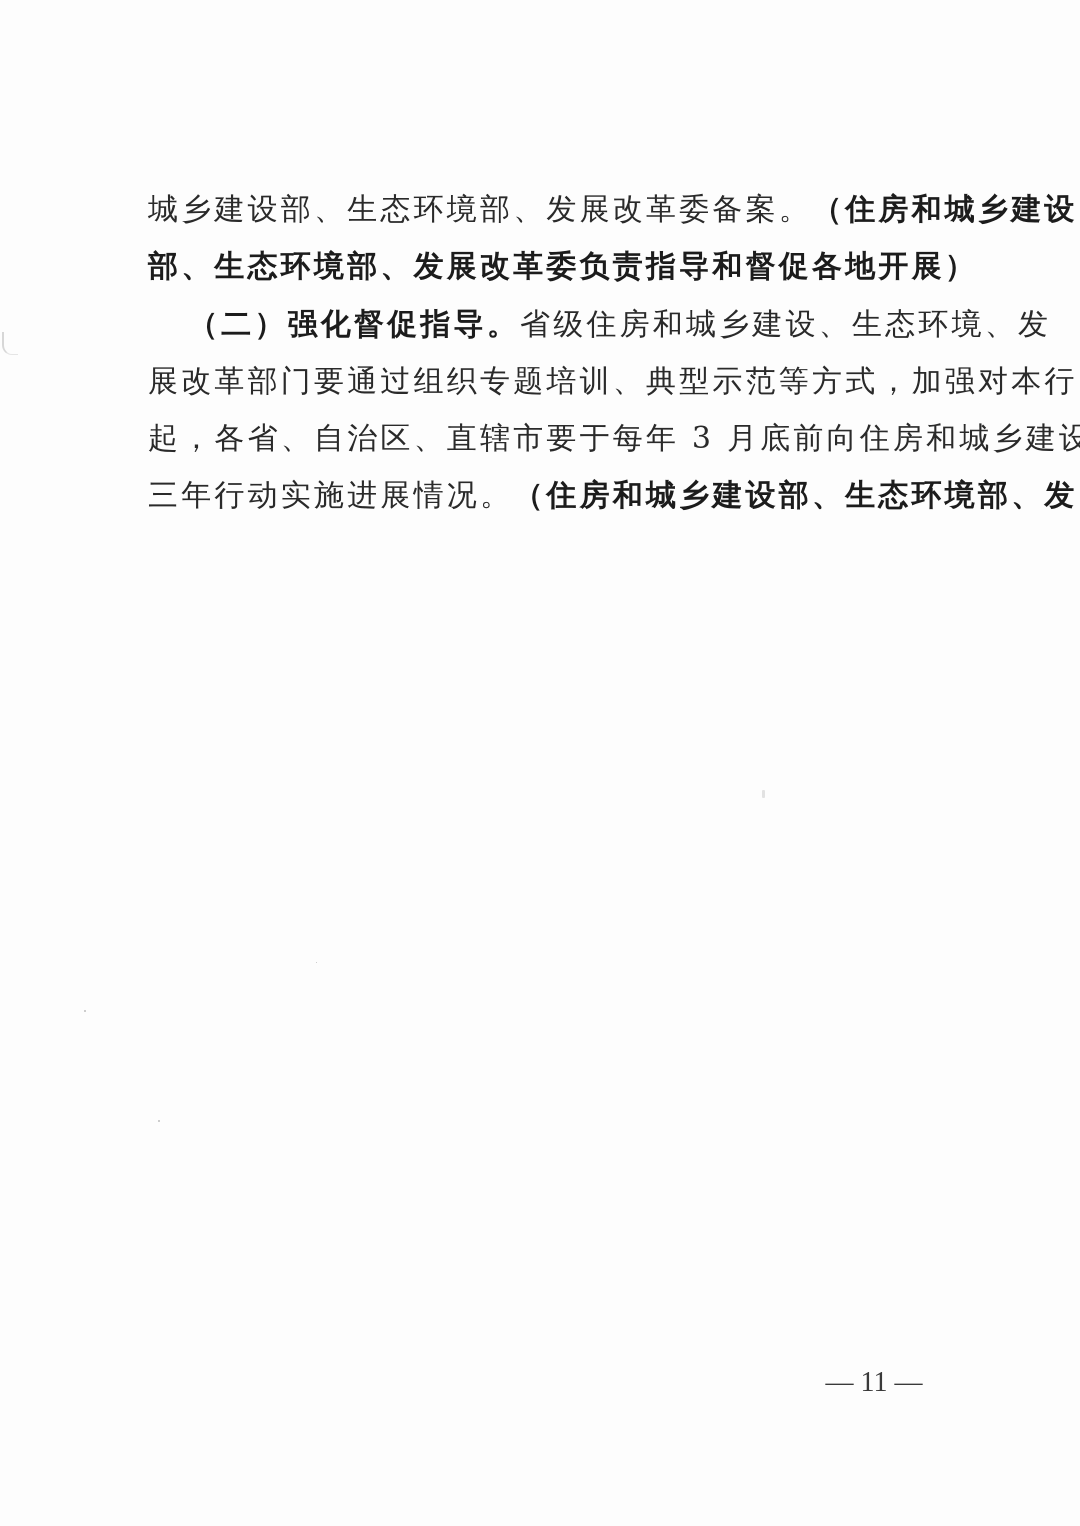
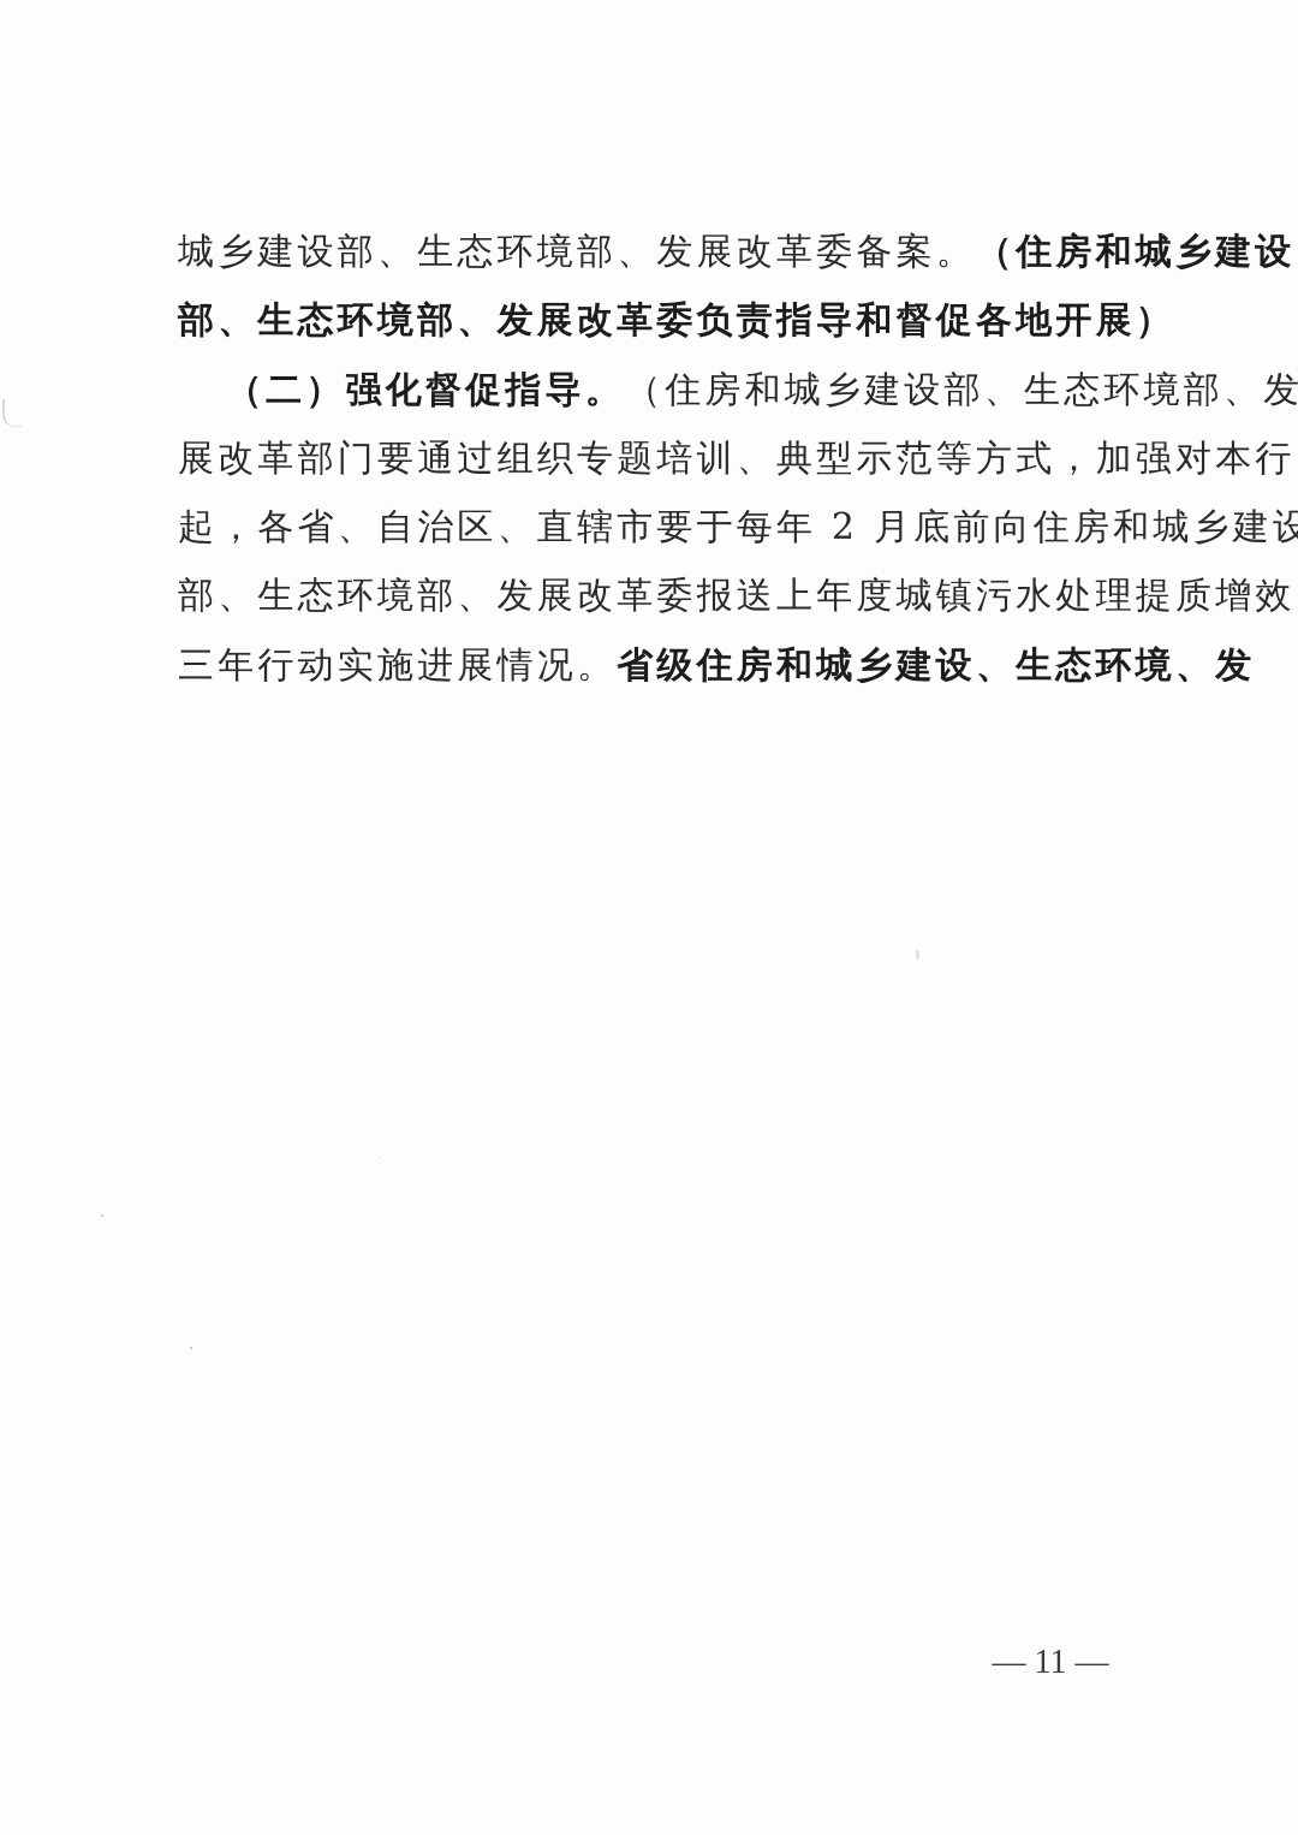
  城乡建设部、生态环境部、发展改革委备案。（住房和城乡建设
  部、生态环境部、发展改革委负责指导和督促各地开展）
- （二）强化督促指导。省级住房和城乡建设、生态环境、发
+ （二）强化督促指导。（住房和城乡建设部、生态环境部、发
  展改革部门要通过组织专题培训、典型示范等方式，加强对本行
- 起，各省、自治区、直辖市要于每年 3 月底前向住房和城乡建设
+ 起，各省、自治区、直辖市要于每年 2 月底前向住房和城乡建设
+ 部、生态环境部、发展改革委报送上年度城镇污水处理提质增效
- 三年行动实施进展情况。（住房和城乡建设部、生态环境部、发
+ 三年行动实施进展情况。省级住房和城乡建设、生态环境、发
  — 11 —
